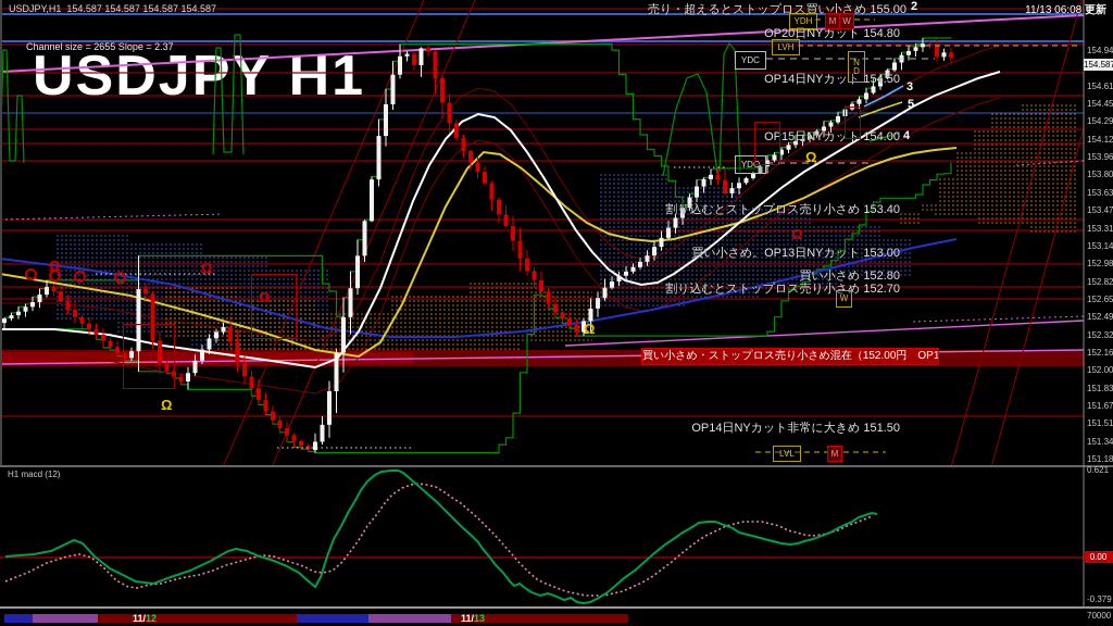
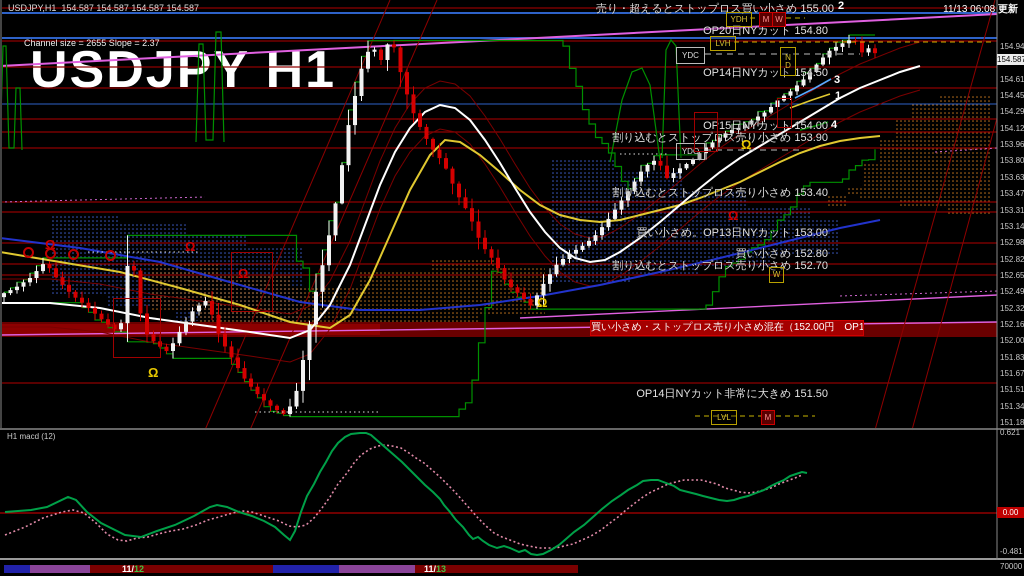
  USDJPY H1
  USDJPY,H1 154.587 154.587 154.587 154.587
  11/13 06:08 更新
  Channel size = 2655 Slope = 2.37
  買い小さめ・ストップロス売り小さめ混在（152.00円 OP1
  H1 macd (12)
  売り・超えるとストップロス買い小さめ 155.00
  OP20日NYカット 154.80
  OP14日NYカット 154.50
  OP15日NYカット 154.00
+ 割り込むとストップロス売り小さめ 153.90
  割り込むとストップロス売り小さめ 153.40
  買い小さめ。OP13日NYカット 153.00
  買い小さめ 152.80
  割り込むとストップロス売り小さめ 152.70
  OP14日NYカット非常に大きめ 151.50
  2
  3
- 5
+ 1
  4
  154.94
  154.61
  154.45
  154.29
  154.12
  153.96
  153.80
  153.63
  153.47
  153.31
  153.14
  152.98
  152.82
  152.65
  152.49
  152.32
  152.16
  152.00
  151.83
  151.67
  151.51
  151.34
  151.18
  154.58
  0.621
  0.00
- -0.379
+ -0.481
  70000
  YDH
  M
  W
  LVH
  YDC
  N
  D
  YDO
  W
  LVL
  M
  Ω
  Ω
  Ω
  Ω
  Ω
  Ω
  Ω
  11/12
  11/13
